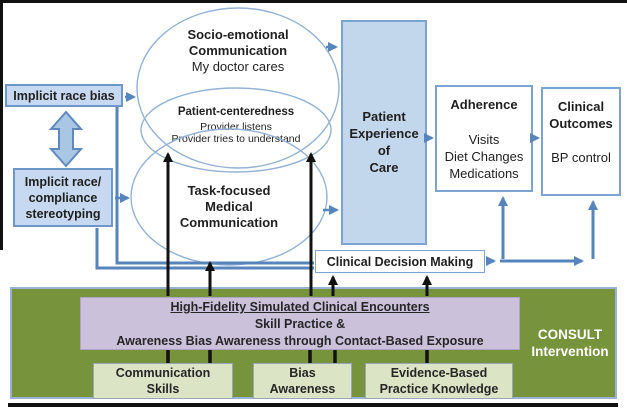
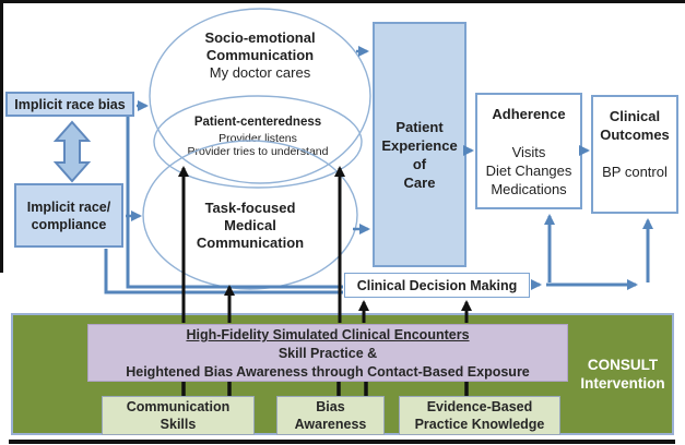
  Implicit race bias
  Implicit race/
  compliance
- stereotyping
  Patient
  Experience
  of
  Care
  Adherence
  Visits
  Diet Changes
  Medications
  Clinical
  Outcomes
  BP control
  Clinical Decision Making
  Socio-emotional
  Communication
  My doctor cares
  Patient-centeredness
  Provider listens
  Provider tries to undersand
  Task-focused
  Medical
  Communication
  High-Fidelity Simulated Clinical Encounters
  Skill Practice &
- Awareness Bias Awareness through Contact-Based Exposure
+ Heightened Bias Awareness through Contact-Based Exposure
  Communication
  Skills
  Bias
  Awareness
  Evidence-Based
  Practice Knowledge
  CONSULT
  Intervention
